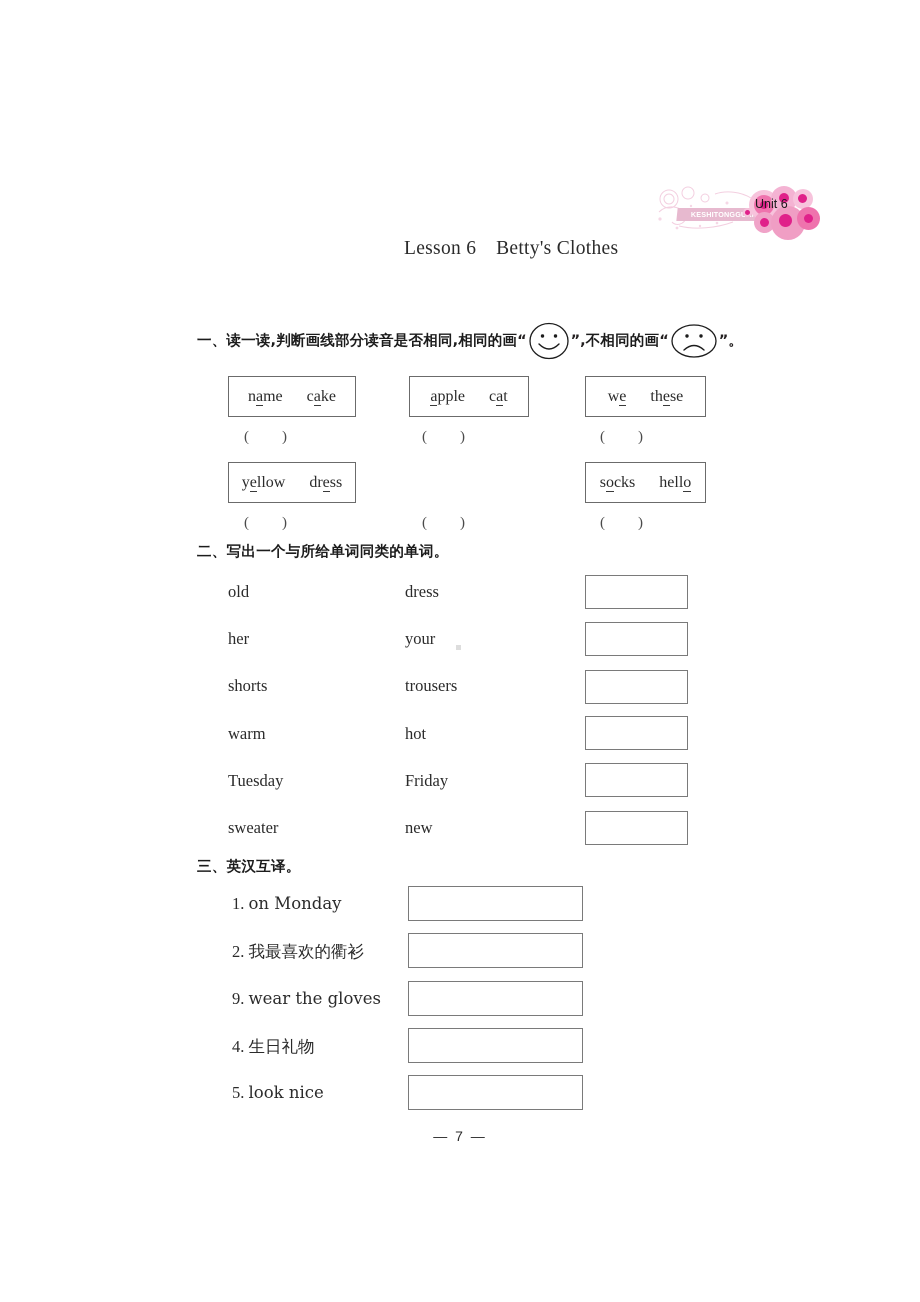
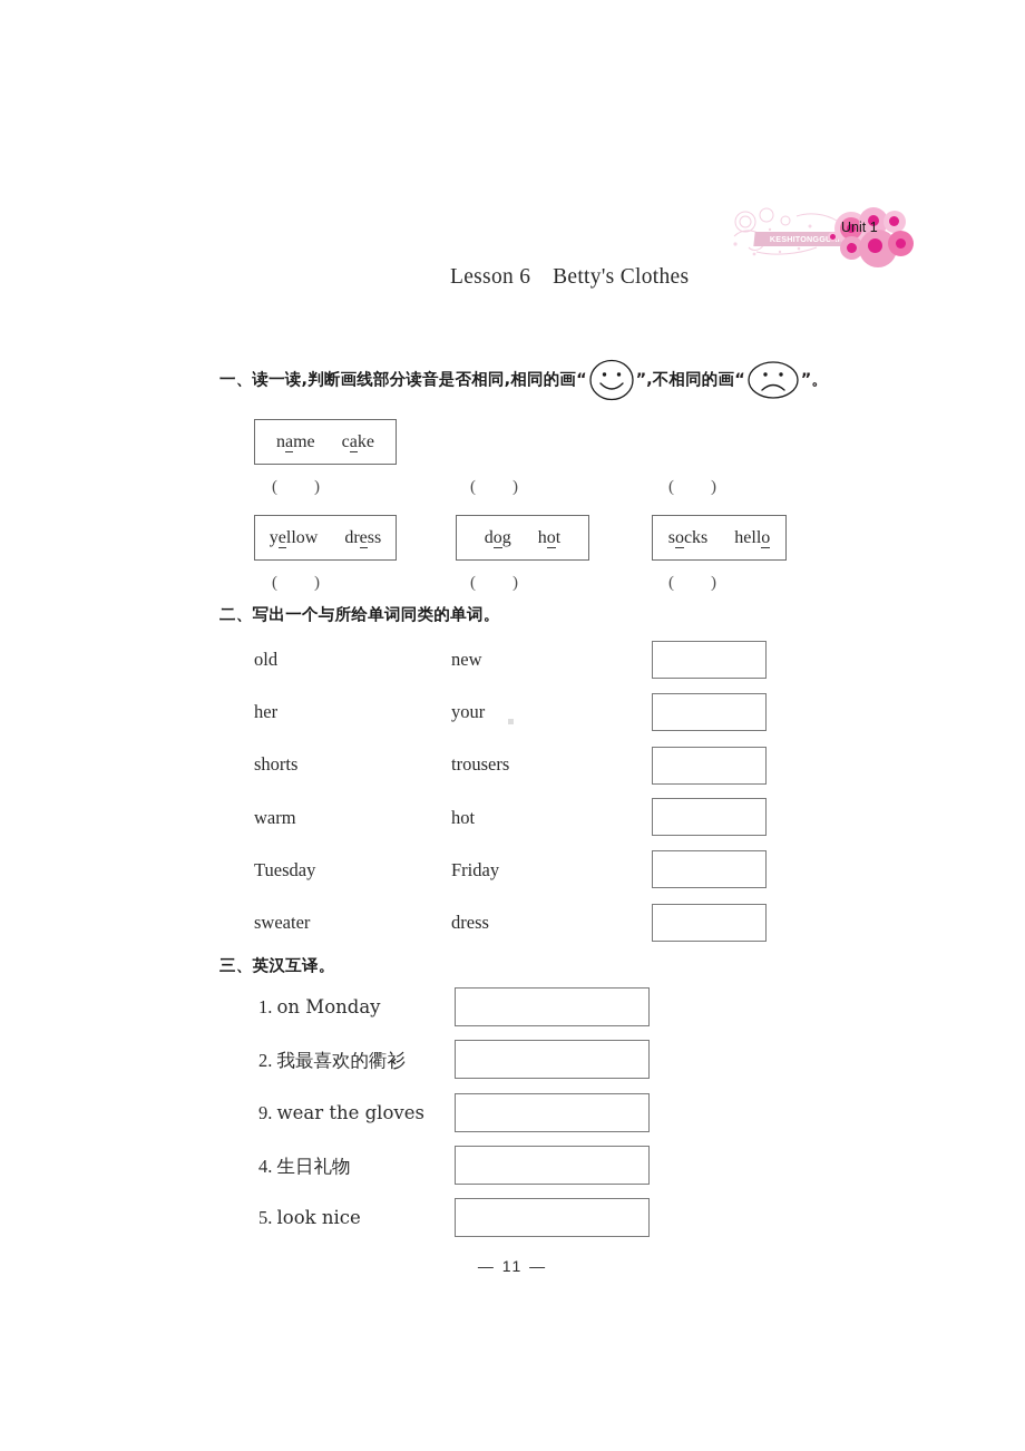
  KESHITONGG
- Unit 6
+ Unit 1
  Lesson 6 Betty's Clothes
  一、读一读,判断画线部分读音是否相同,相同的画
  “
  ”,
  不相同的画
  “
  ”。
  name cake
  ( )
- apple cat
  ( )
- we these
  ( )
  yellow dress
  ( )
+ dog hot
  ( )
  socks hello
  ( )
  二、写出一个与所给单词同类的单词。
  old
- dress
+ new
  her
  your
  shorts
  trousers
  warm
  hot
  Tuesday
  Friday
  sweater
- new
+ dress
  三、英汉互译。
  1. on Monday
  2. 我最喜欢的衢衫
  9. wear the gloves
  4. 生日礼物
  5. look nice
- — 7 —
+ — 11 —
